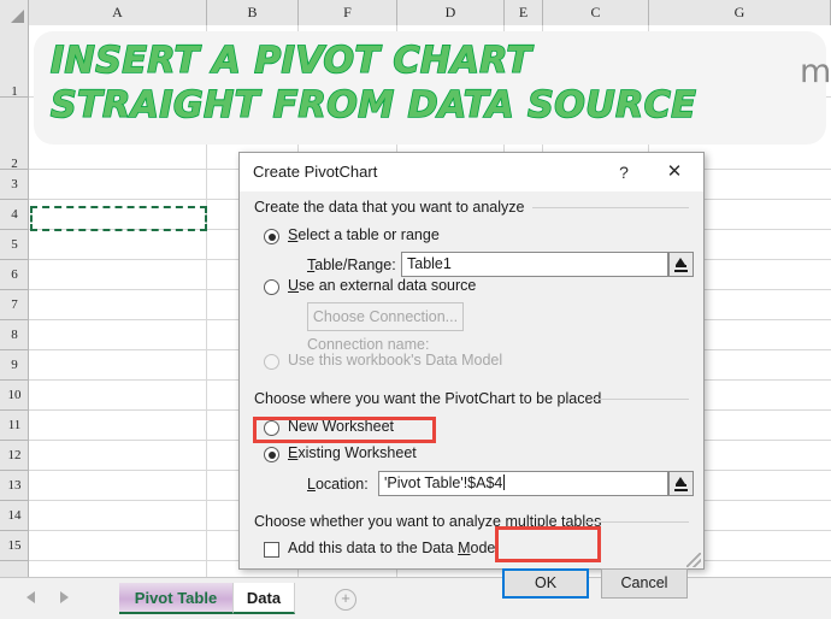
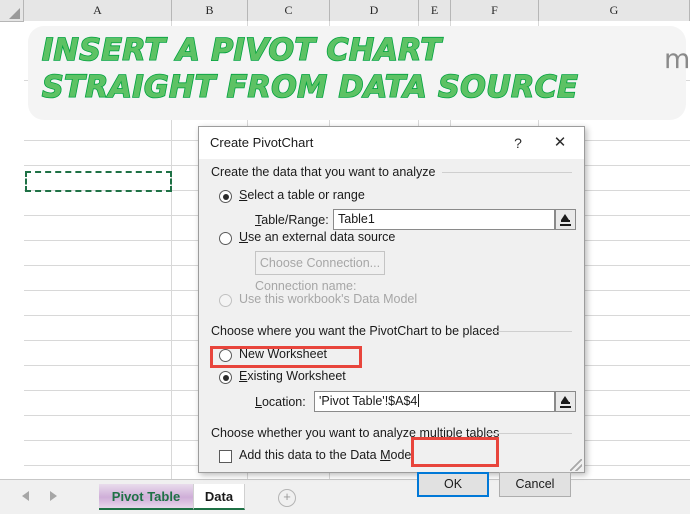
  A
  B
- F
+ C
  D
  E
- C
+ F
  G
- 1
- 2
- 3
- 4
- 5
- 6
- 7
- 8
- 9
- 10
- 11
- 12
- 13
- 14
- 15
  INSERT A PIVOT CHART
  STRAIGHT FROM DATA SOURCE
  m
  Pivot Table
  Data
  +
  Create PivotChart
  ?
  ✕
  Create the data that you want to analyze
  Select a table or range
  Table/Range:
  Table1
  Use an external data source
  Choose Connection...
  Connection name:
  Use this workbook's Data Model
  Choose where you want the PivotChart to be place
  New Worksheet
  Existing Worksheet
  Location:
  'Pivot Table'!$A$4
  Choose whether you want to analyze multiple tabl
  Add this data to the Data Model
  OK
  Cancel
